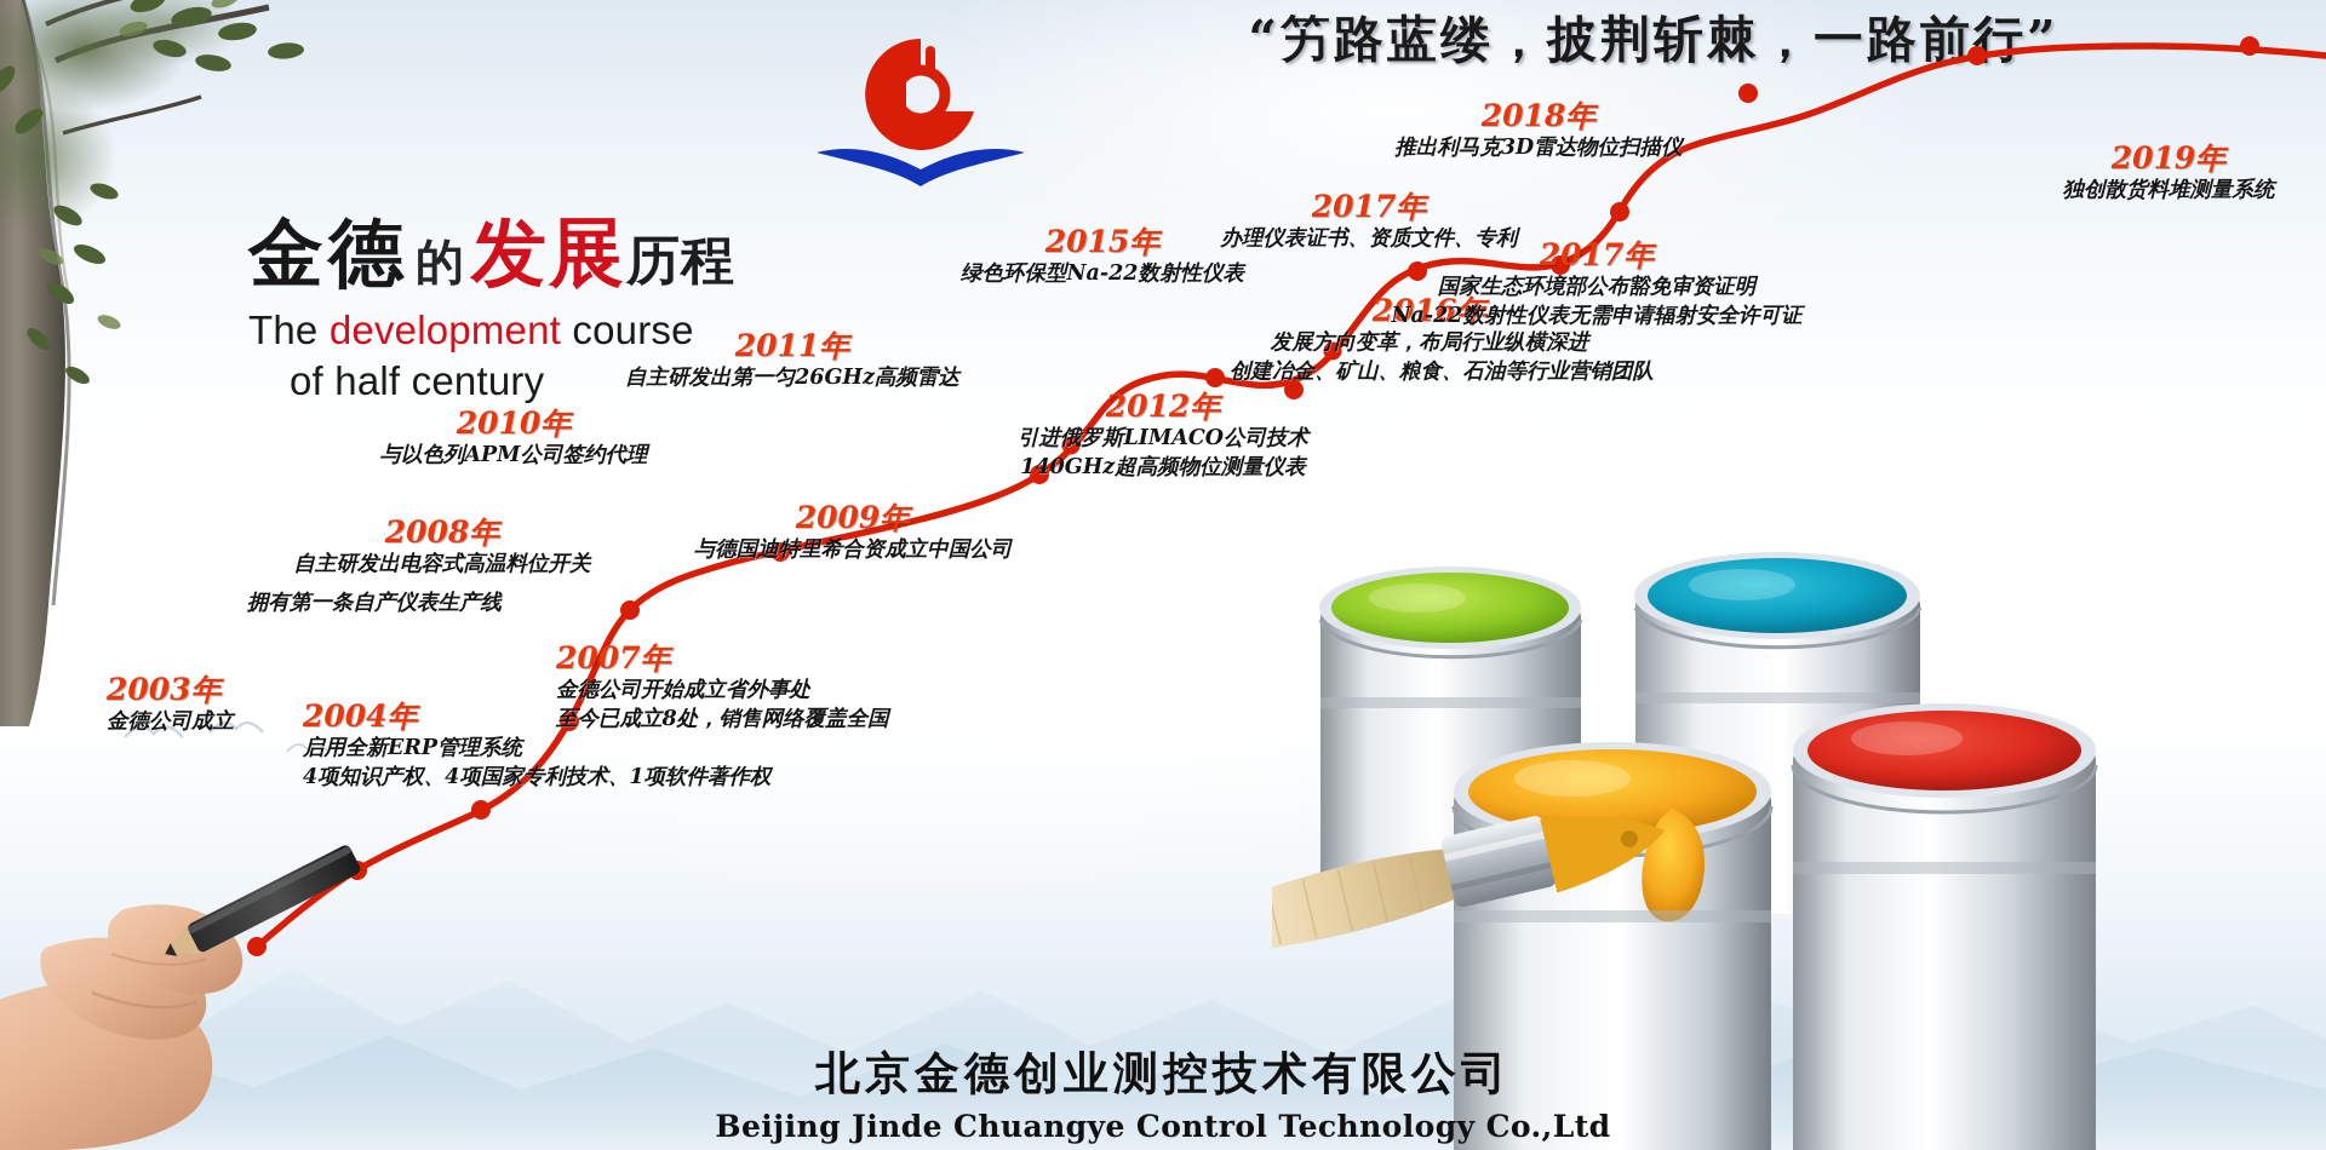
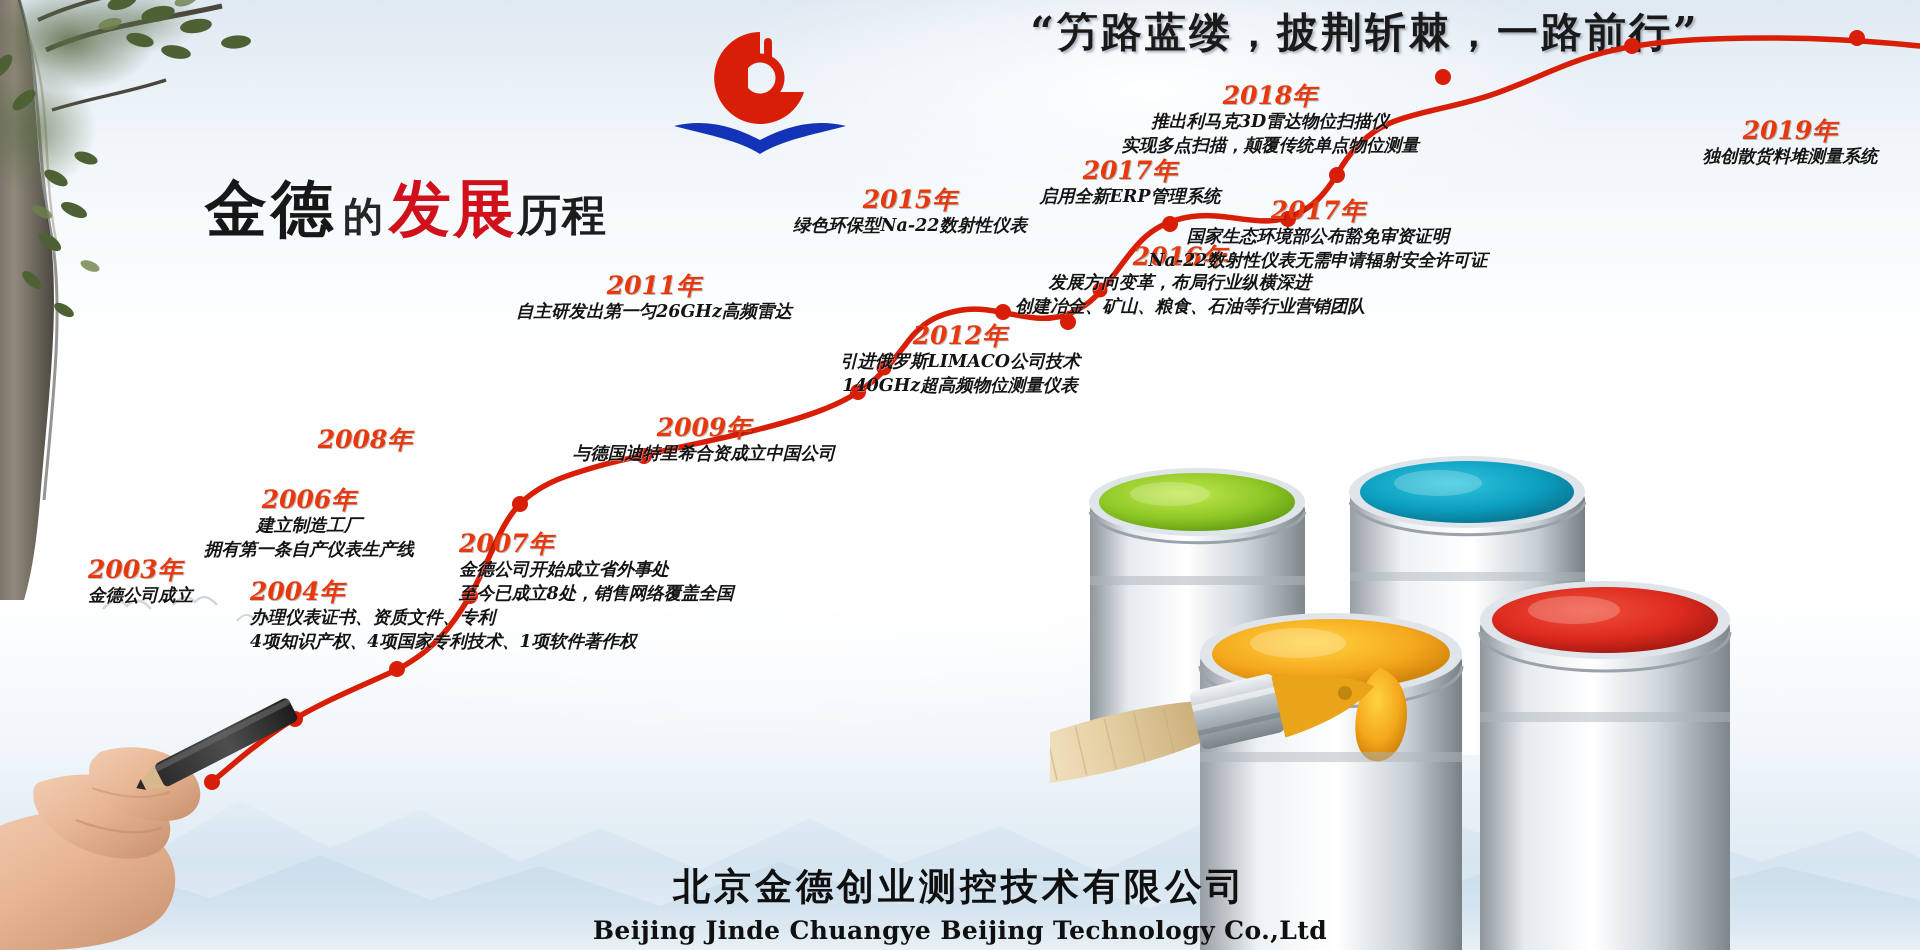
  “竻路蓝缕，披荆斩棘，一路前行”
  金德 的 发展历程
- The development course
- of half century
  2003年
  金德公司成立
  2004年
- 启用全新ERP管理系统
+ 办理仪表证书、资质文件、专利
  4项知识产权、4项国家专利技术、1项软件著作权
+ 2006年
+ 建立制造工厂
  拥有第一条自产仪表生产线
  2007年
  金德公司开始成立省外事处
  至今已成立8处，销售网络覆盖全国
  2008年
- 自主研发出电容式高温料位开关
  2009年
  与德国迪特里希合资成立中国公司
- 2010年
- 与以色列APM公司签约代理
  2011年
  自主研发出第一匀26GHz高频雷达
  2012年
  引进俄罗斯LIMACO公司技术
  140GHz超高频物位测量仪表
  2015年
  绿色环保型Na-22数射性仪表
  2016年
  发展方向变革，布局行业纵横深进
  创建冶金、矿山、粮食、石油等行业营销团队
  2017年
- 办理仪表证书、资质文件、专利
+ 启用全新ERP管理系统
  2017年
  国家生态环境部公布豁免审资证明
  Na-22数射性仪表无需申请辐射安全许可证
  2018年
  推出利马克3D雷达物位扫描仪
+ 实现多点扫描，颠覆传统单点物位测量
  2019年
  独创散货料堆测量系统
  北京金德创业测控技术有限公司
- Beijing Jinde Chuangye Control Technology Co.,Ltd
+ Beijing Jinde Chuangye Beijing Technology Co.,Ltd
